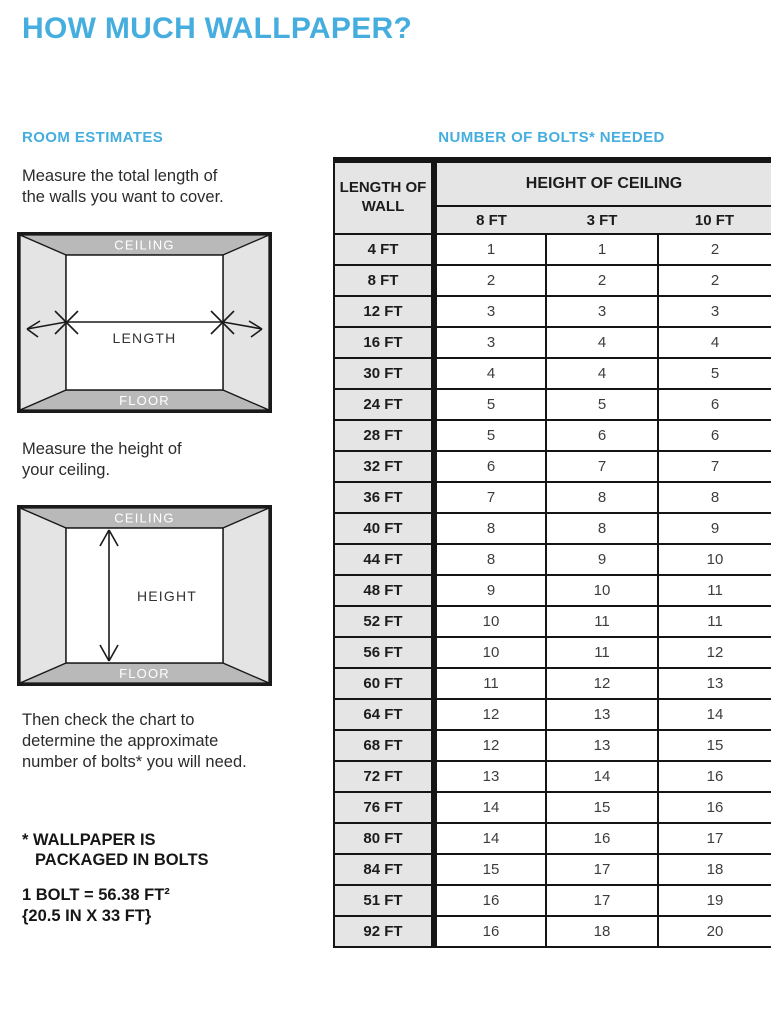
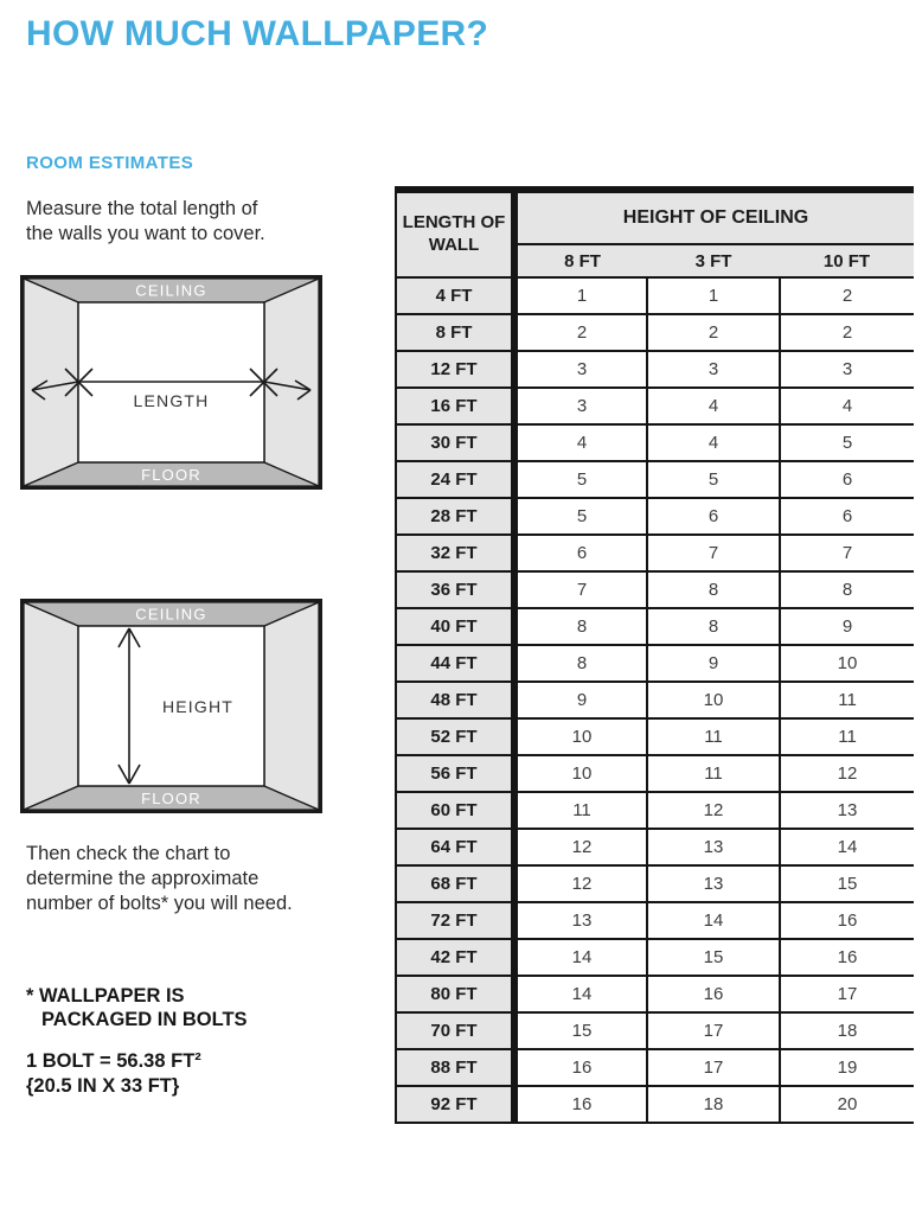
  HOW MUCH WALLPAPER?
  ROOM ESTIMATES
  Measure the total length of
  the walls you want to cover.
  CEILING
  FLOOR
  LENGTH
- Measure the height of
- your ceiling.
  CEILING
  FLOOR
  HEIGHT
  Then check the chart to
  determine the approximate
  number of bolts* you will need.
  * WALLPAPER IS
  PACKAGED IN BOLTS
  1 BOLT = 56.38 FT²
  {20.5 IN X 33 FT}
- NUMBER OF BOLTS* NEEDED
  LENGTH OF WALL	HEIGHT OF CEILING
  8 FT	3 FT	10 FT
  4 FT	1	1	2
  8 FT	2	2	2
  12 FT	3	3	3
  16 FT	3	4	4
  30 FT	4	4	5
  24 FT	5	5	6
  28 FT	5	6	6
  32 FT	6	7	7
  36 FT	7	8	8
  40 FT	8	8	9
  44 FT	8	9	10
  48 FT	9	10	11
  52 FT	10	11	11
  56 FT	10	11	12
  60 FT	11	12	13
  64 FT	12	13	14
  68 FT	12	13	15
  72 FT	13	14	16
- 76 FT	14	15	16
+ 42 FT	14	15	16
  80 FT	14	16	17
- 84 FT	15	17	18
+ 70 FT	15	17	18
- 51 FT	16	17	19
+ 88 FT	16	17	19
  92 FT	16	18	20
